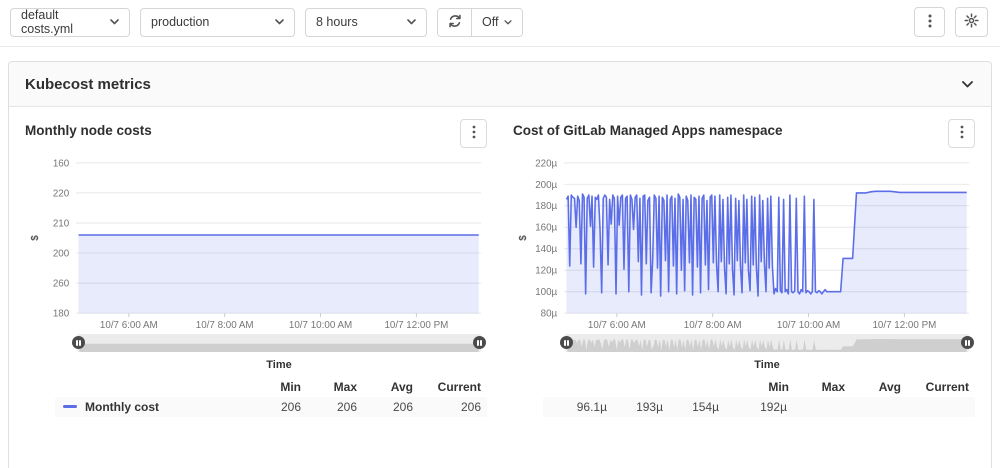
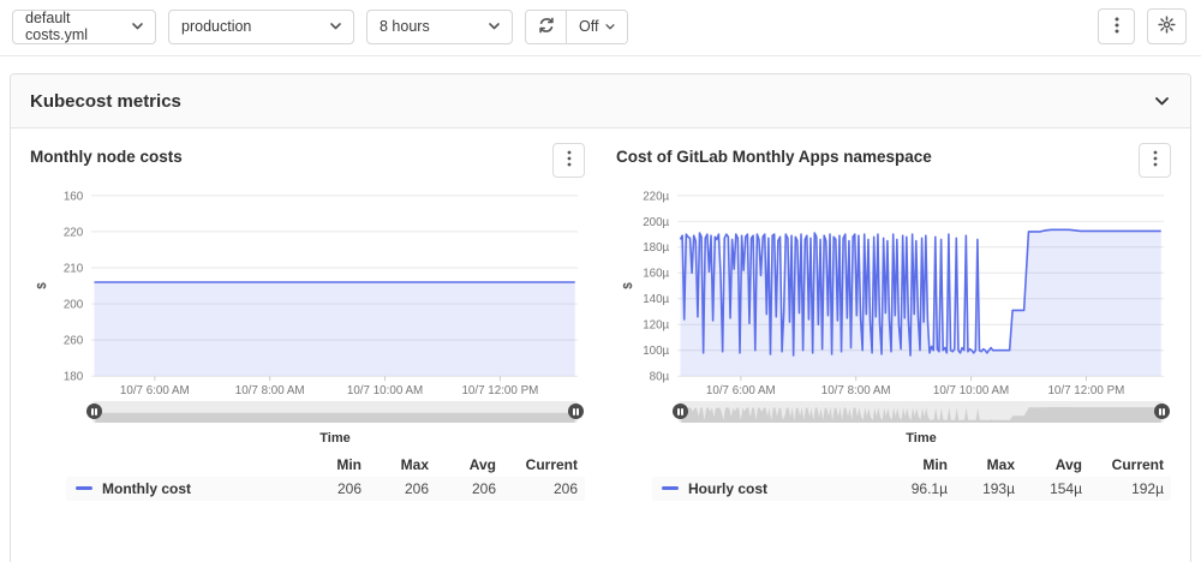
  default costs.yml
  production
  8 hours
  Off
  Kubecost metrics
  Monthly node costs
  180
  260
  200
  210
  220
  160
  10/7 6:00 AM
  10/7 8:00 AM
  10/7 10:00 AM
  10/7 12:00 PM
  Time
  Min
  Max
  Avg
  Current
  Monthly cost
  206
  206
  206
  206
- Cost of GitLab Managed Apps namespace
+ Cost of GitLab Monthly Apps namespace
  80µ
  100µ
  120µ
  140µ
  160µ
  180µ
  200µ
  220µ
  10/7 6:00 AM
  10/7 8:00 AM
  10/7 10:00 AM
  10/7 12:00 PM
  Time
  Min
  Max
  Avg
  Current
+ Hourly cost
  96.1µ
  193µ
  154µ
  192µ
